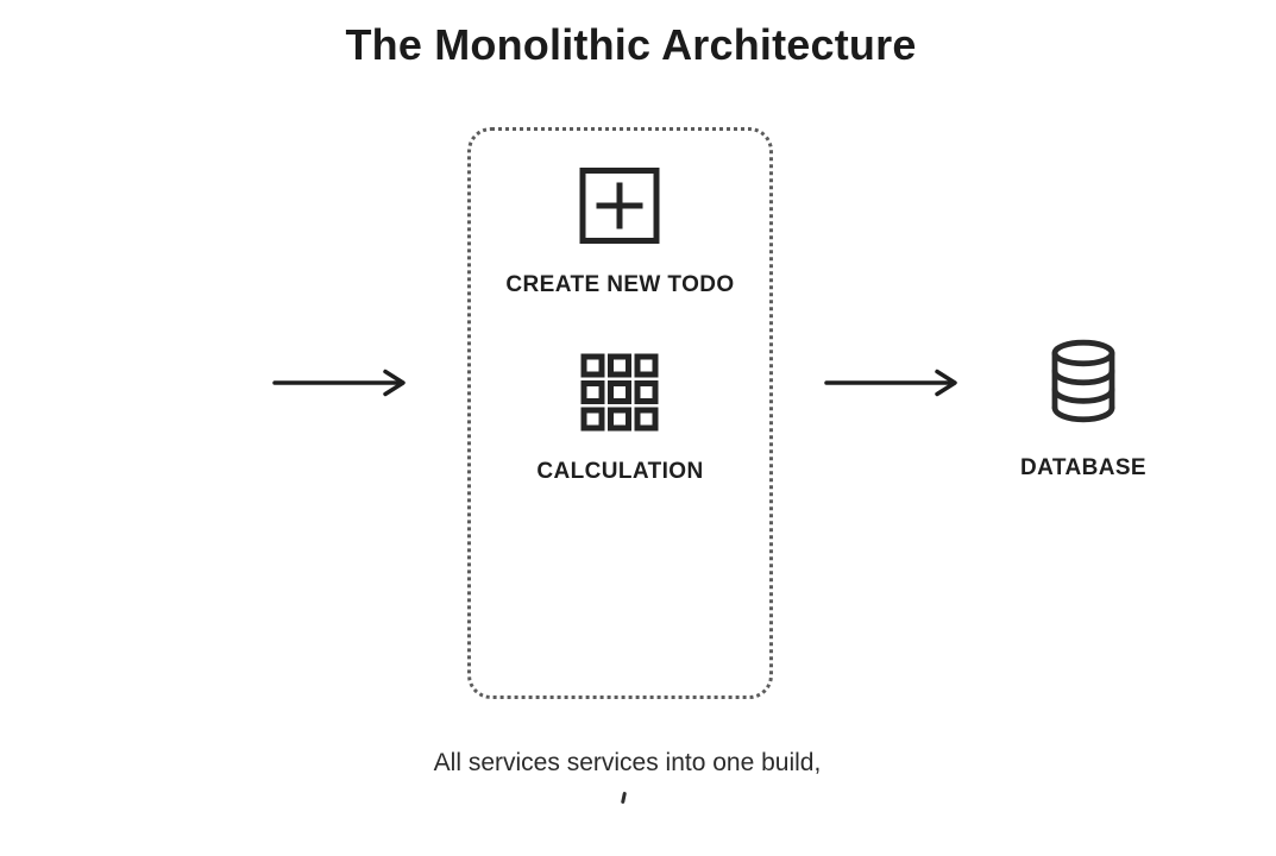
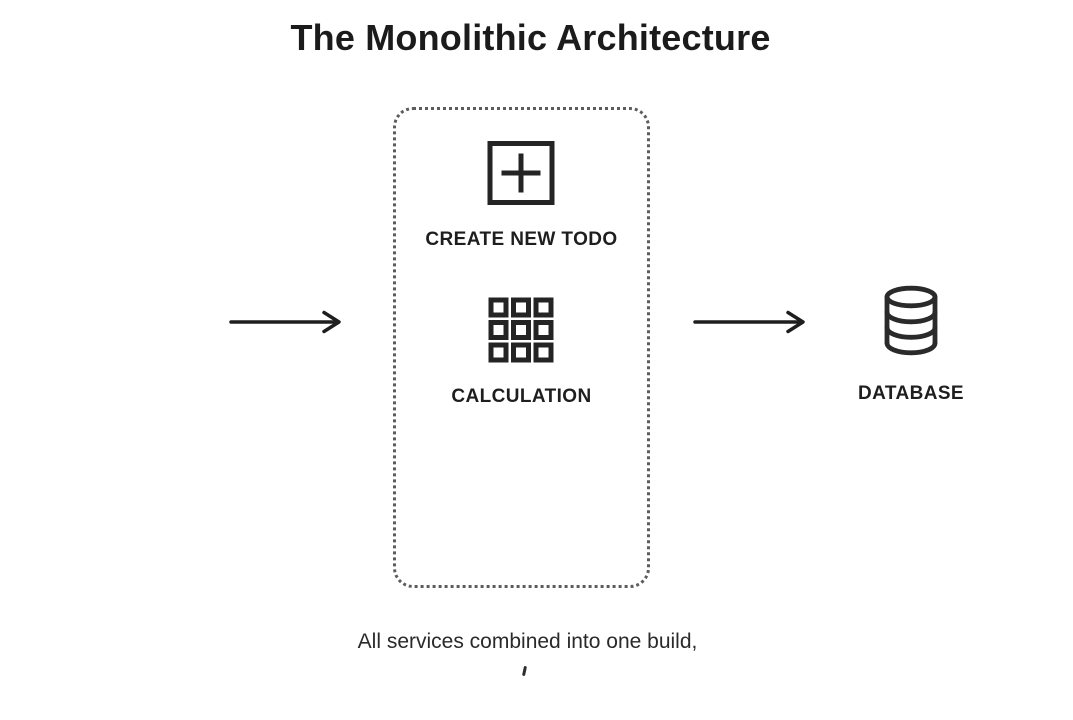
  The Monolithic Architecture
  CREATE NEW TODO
  CALCULATION
  DATABASE
- All services services into one build,
+ All services combined into one build,
